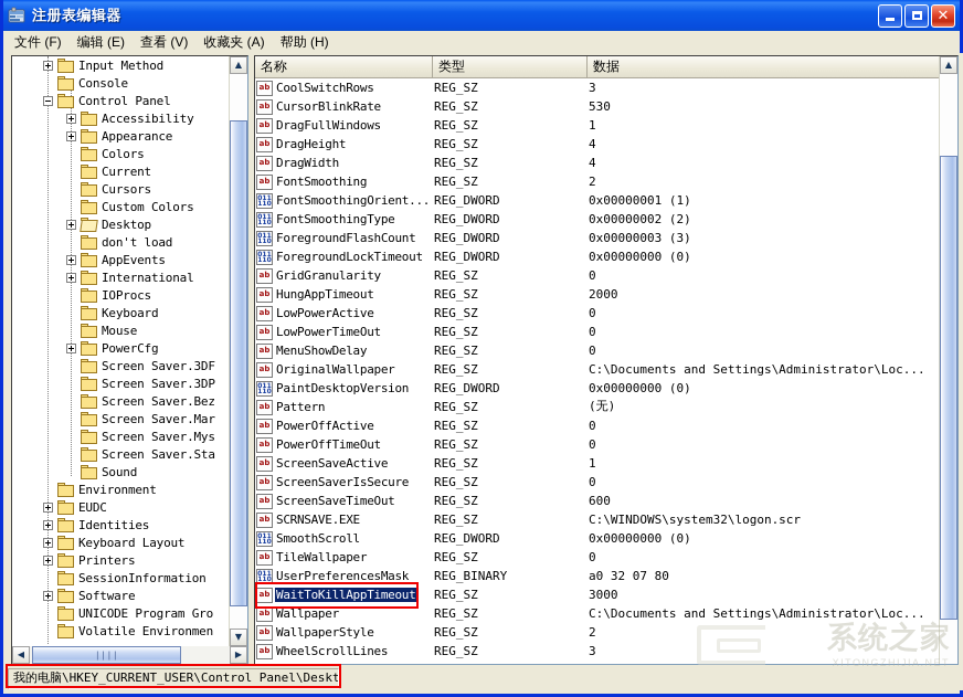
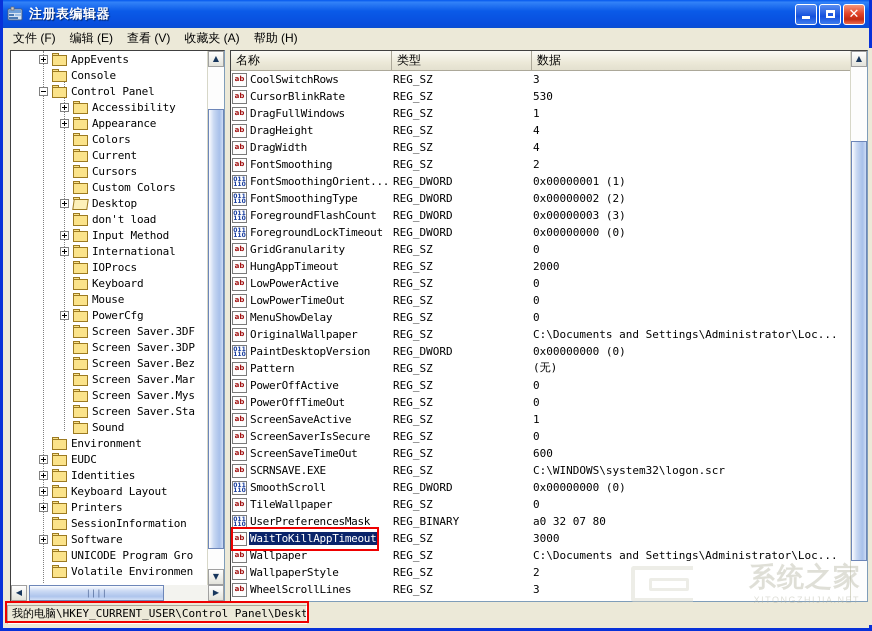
  注册表编辑器
  ✕
  文件 (F)
  编辑 (E)
  查看 (V)
  收藏夹 (A)
  帮助 (H)
- Input Method
+ AppEvents
  Console
  Control Panel
  Accessibility
  Appearance
  Colors
  Current
  Cursors
  Custom Colors
  Desktop
  don't load
- AppEvents
+ Input Method
  International
  IOProcs
  Keyboard
  Mouse
  PowerCfg
  Screen Saver.3DF
  Screen Saver.3DP
  Screen Saver.Bez
  Screen Saver.Mar
  Screen Saver.Mys
  Screen Saver.Sta
  Sound
  Environment
  EUDC
  Identities
  Keyboard Layout
  Printers
  SessionInformation
  Software
  UNICODE Program Gro
  Volatile Environmen
  ▲
  ▼
  ◀
  ||||
  ▶
  名称
  类型
  数据
  ab
  CoolSwitchRows
  REG_SZ
  3
  ab
  CursorBlinkRate
  REG_SZ
  530
  ab
  DragFullWindows
  REG_SZ
  1
  ab
  DragHeight
  REG_SZ
  4
  ab
  DragWidth
  REG_SZ
  4
  ab
  FontSmoothing
  REG_SZ
  2
  FontSmoothingOrient...
  REG_DWORD
  0x00000001 (1)
  FontSmoothingType
  REG_DWORD
  0x00000002 (2)
  ForegroundFlashCount
  REG_DWORD
  0x00000003 (3)
  ForegroundLockTimeout
  REG_DWORD
  0x00000000 (0)
  ab
  GridGranularity
  REG_SZ
  0
  ab
  HungAppTimeout
  REG_SZ
  2000
  ab
  LowPowerActive
  REG_SZ
  0
  ab
  LowPowerTimeOut
  REG_SZ
  0
  ab
  MenuShowDelay
  REG_SZ
  0
  ab
  OriginalWallpaper
  REG_SZ
  C:\Documents and Settings\Administrator\Loc...
  PaintDesktopVersion
  REG_DWORD
  0x00000000 (0)
  ab
  Pattern
  REG_SZ
  (无)
  ab
  PowerOffActive
  REG_SZ
  0
  ab
  PowerOffTimeOut
  REG_SZ
  0
  ab
  ScreenSaveActive
  REG_SZ
  1
  ab
  ScreenSaverIsSecure
  REG_SZ
  0
  ab
  ScreenSaveTimeOut
  REG_SZ
  600
  ab
  SCRNSAVE.EXE
  REG_SZ
  C:\WINDOWS\system32\logon.scr
  SmoothScroll
  REG_DWORD
  0x00000000 (0)
  ab
  TileWallpaper
  REG_SZ
  0
  UserPreferencesMask
  REG_BINARY
  a0 32 07 80
  ab
  WaitToKillAppTimeout
  REG_SZ
  3000
  ab
  Wallpaper
  REG_SZ
  C:\Documents and Settings\Administrator\Loc...
  ab
  WallpaperStyle
  REG_SZ
  2
  ab
  WheelScrollLines
  REG_SZ
  3
  ▲
  我的电脑\HKEY_CURRENT_USER\Control Panel\Deskt
  系统之家
  XITONGZHIJIA.NET
